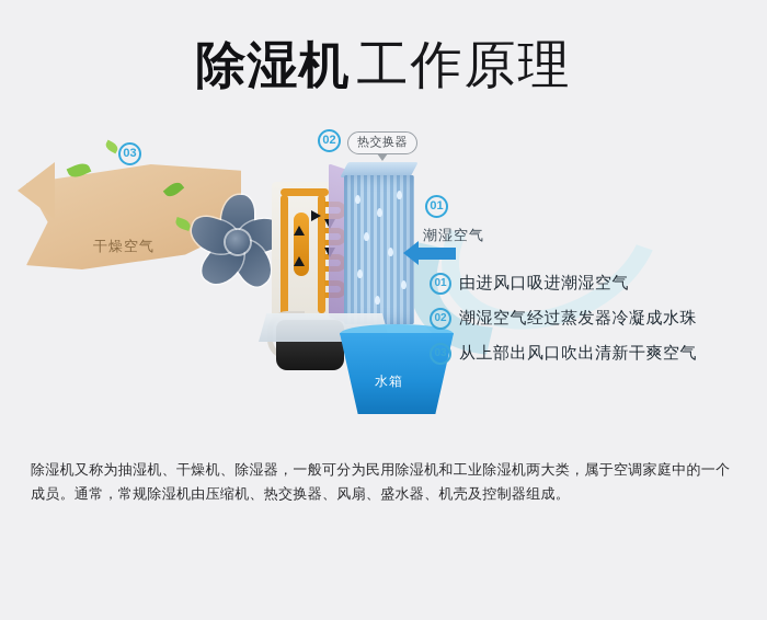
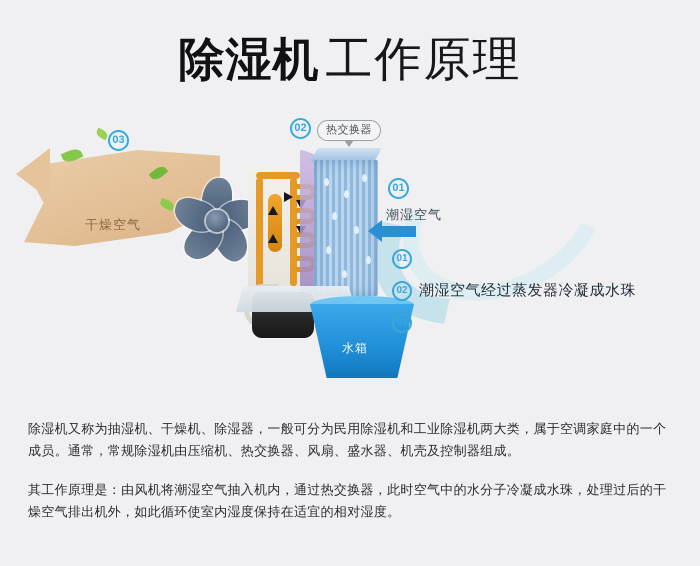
  除湿机工作原理
  干燥空气
  水箱
  03
  02
  01
  热交换器
  潮湿空气
  01
- 由进风口吸进潮湿空气
  02
  潮湿空气经过蒸发器冷凝成水珠
- 从上部出风口吹出清新干爽空气
  除湿机又称为抽湿机、干燥机、除湿器，一般可分为民用除湿机和工业除湿机两大类，属于空调家庭中的一个成员。通常，常规除湿机由压缩机、热交换器、风扇、盛水器、机壳及控制器组成。
+ 其工作原理是：由风机将潮湿空气抽入机内，通过热交换器，此时空气中的水分子冷凝成水珠，处理过后的干燥空气排出机外，如此循环使室内湿度保持在适宜的相对湿度。
